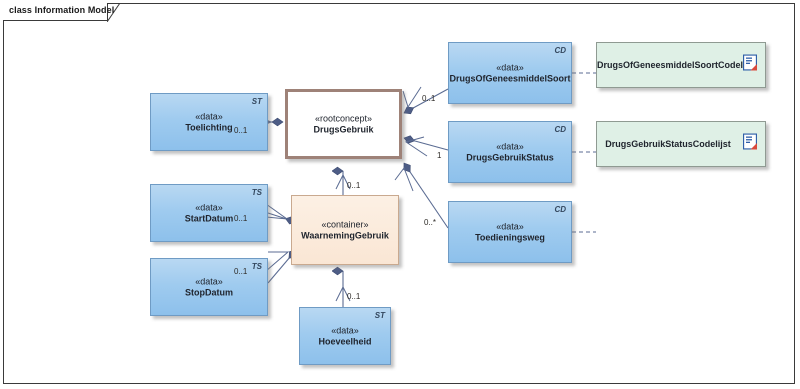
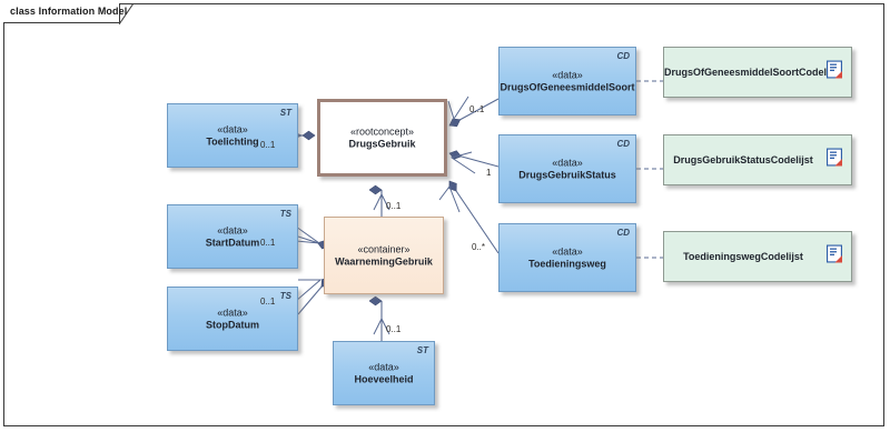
  class Information Model
  ST
  «data»
  Toelichting
  TS
  «data»
  StartDatum
  TS
  «data»
  StopDatum
  «rootconcept»
  DrugsGebruik
  «container»
  WaarnemingGebruik
  ST
  «data»
  Hoeveelheid
  CD
  «data»
  DrugsOfGeneesmiddelSoort
  CD
  «data»
  DrugsGebruikStatus
  CD
  «data»
  Toedieningsweg
  DrugsOfGeneesmiddelSoortCodel
  DrugsGebruikStatusCodelijst
+ ToedieningswegCodelijst
  0..1
  0..1
  0..1
  0..1
  0..1
  0..1
  1
  0..*
